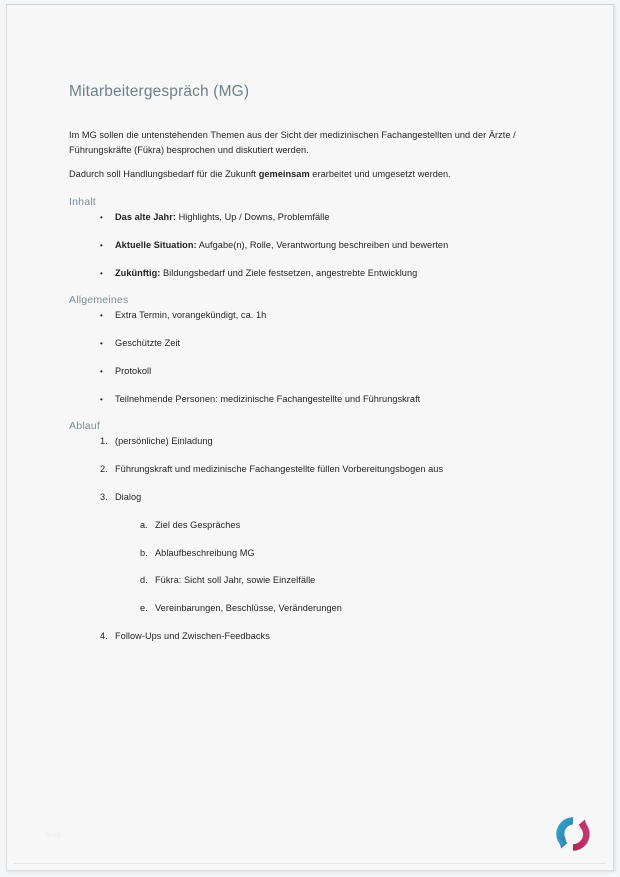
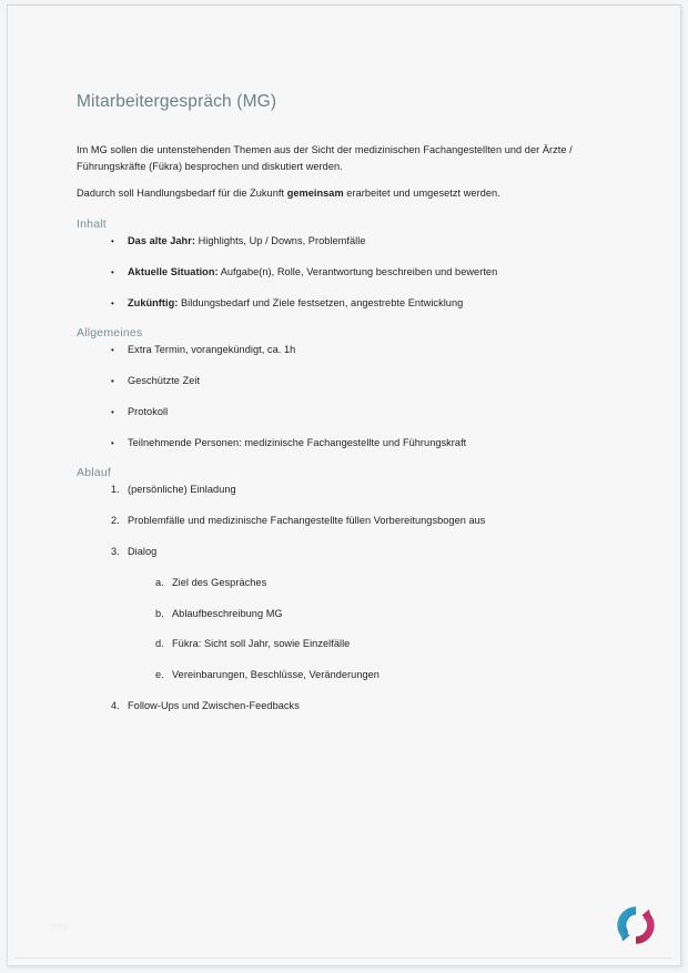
  Mitarbeitergespräch (MG)
  Im MG sollen die untenstehenden Themen aus der Sicht der medizinischen Fachangestellten und der Ärzte / Führungskräfte (Fükra) besprochen und diskutiert werden.
  Dadurch soll Handlungsbedarf für die Zukunft gemeinsam erarbeitet und umgesetzt werden.
  Inhalt
  •
  Das alte Jahr: Highlights, Up / Downs, Problemfälle
  •
  Aktuelle Situation: Aufgabe(n), Rolle, Verantwortung beschreiben und bewerten
  •
  Zukünftig: Bildungsbedarf und Ziele festsetzen, angestrebte Entwicklung
  Allgemeines
  •
  Extra Termin, vorangekündigt, ca. 1h
  •
  Geschützte Zeit
  •
  Protokoll
  •
  Teilnehmende Personen: medizinische Fachangestellte und Führungskraft
  Ablauf
  1.
  (persönliche) Einladung
  2.
- Führungskraft und medizinische Fachangestellte füllen Vorbereitungsbogen aus
+ Problemfälle und medizinische Fachangestellte füllen Vorbereitungsbogen aus
  3.
  Dialog
  a.
  Ziel des Gespräches
  b.
  Ablaufbeschreibung MG
  d.
  Fükra: Sicht soll Jahr, sowie Einzelfälle
  e.
  Vereinbarungen, Beschlüsse, Veränderungen
  4.
  Follow-Ups und Zwischen-Feedbacks
